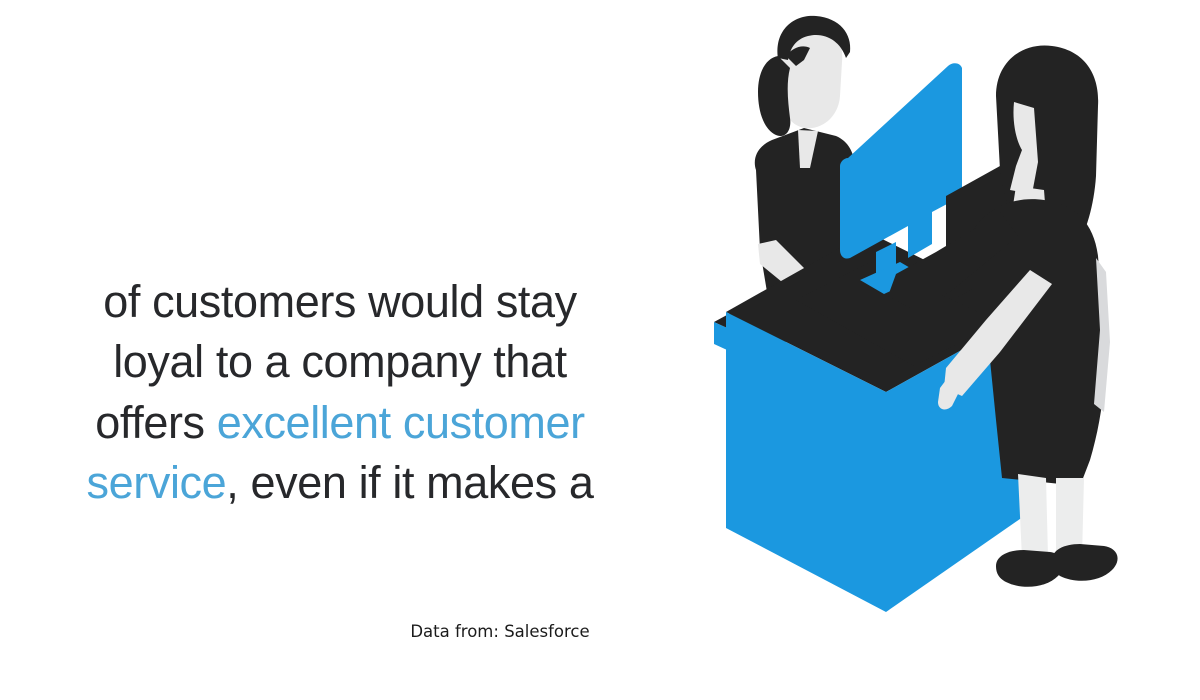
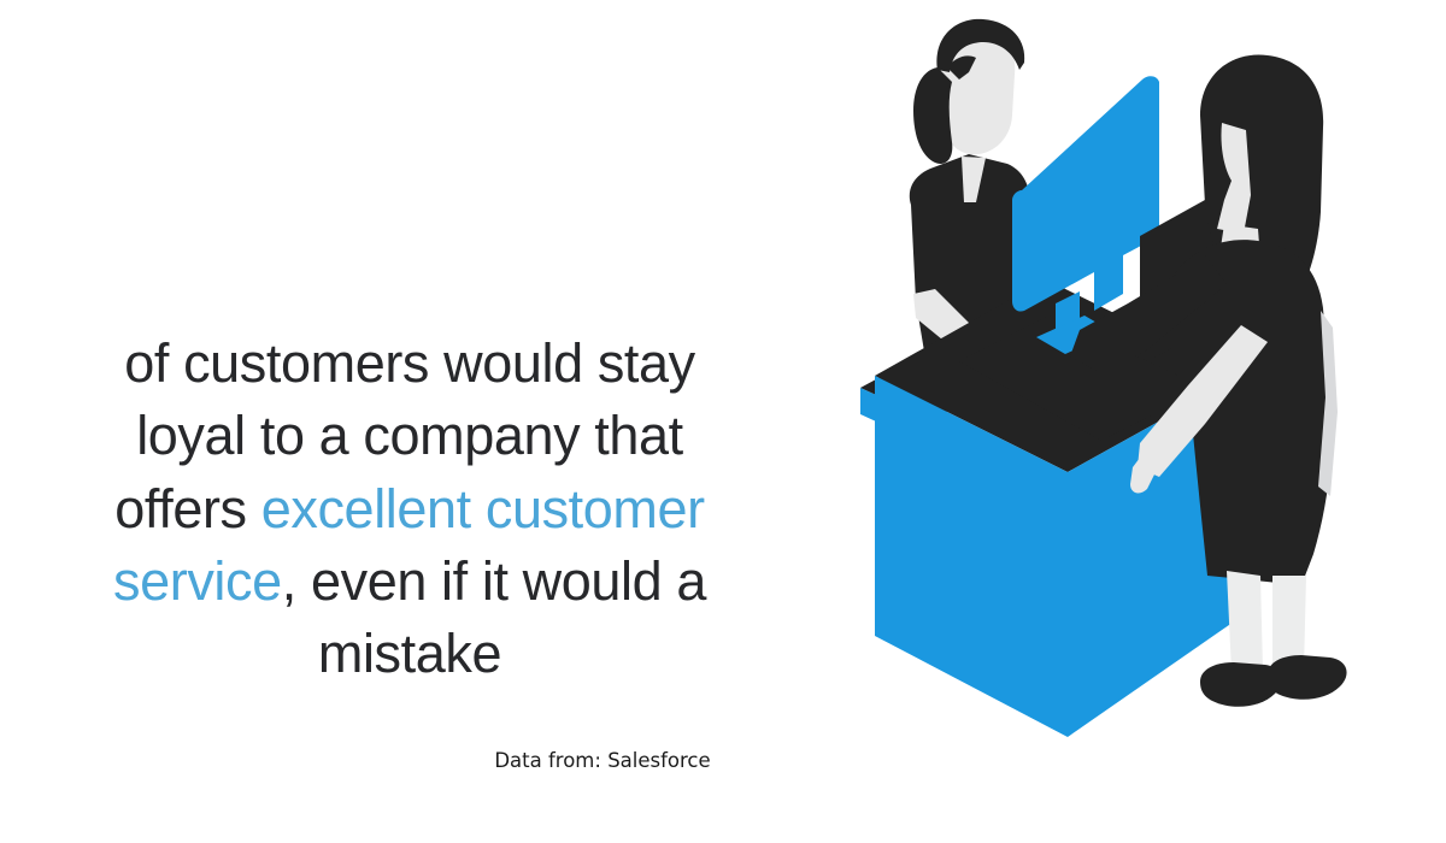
  of customers would stay
  loyal to a company that
  offers excellent customer
- service, even if it makes a
+ service, even if it would a
+ mistake
  Data from: Salesforce
